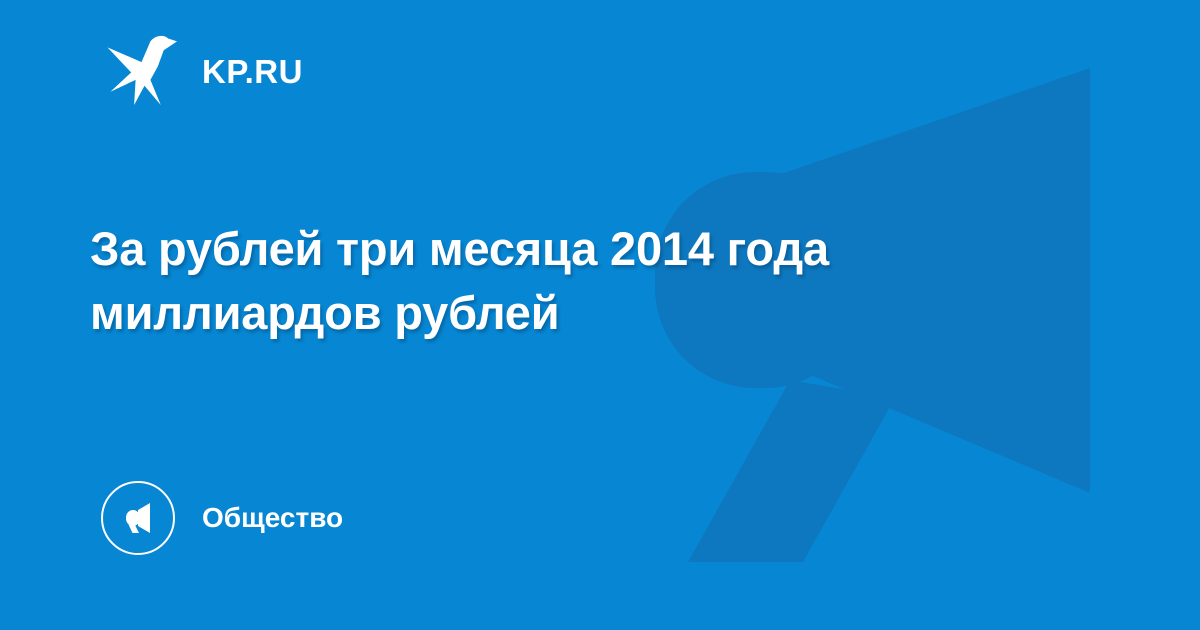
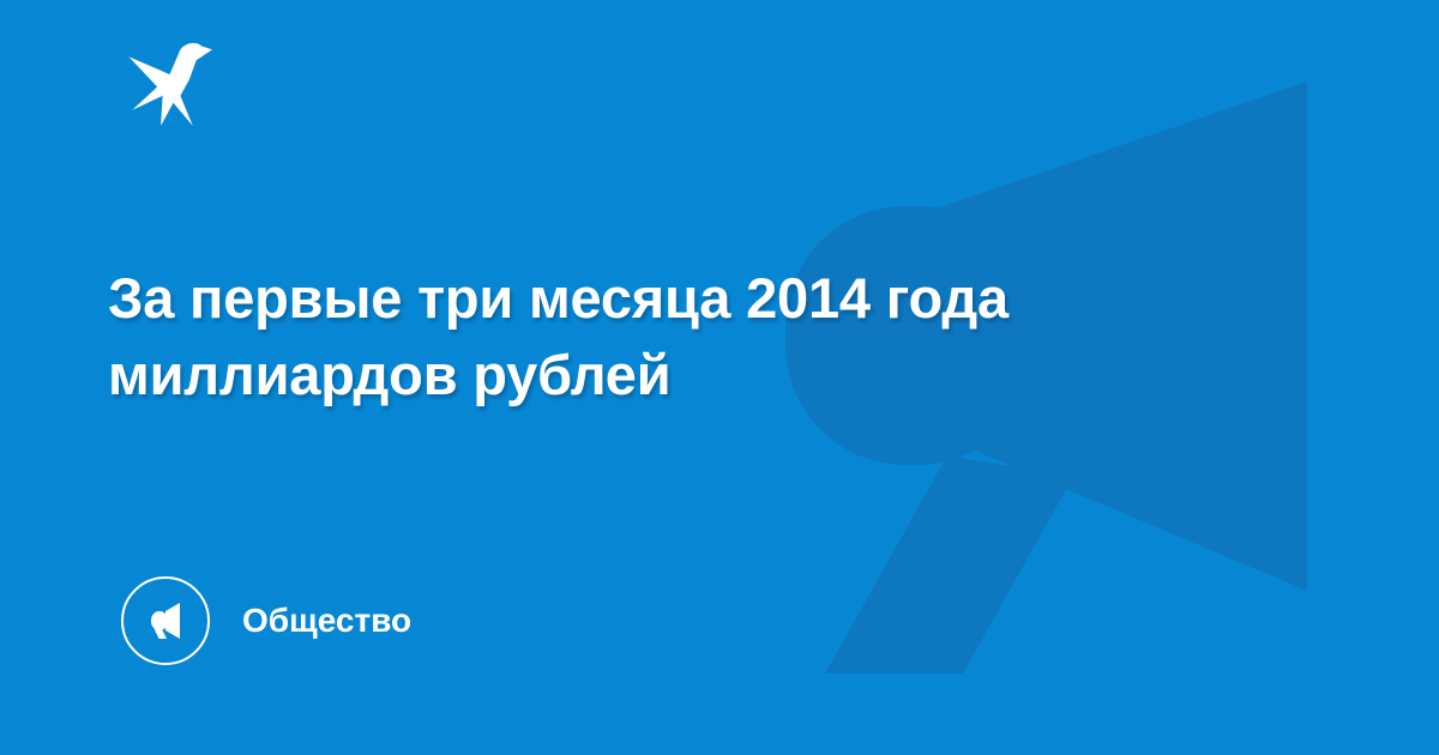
- KP.RU
- За рублей три месяца 2014 года
+ За первые три месяца 2014 года
  миллиардов рублей
  Общество
